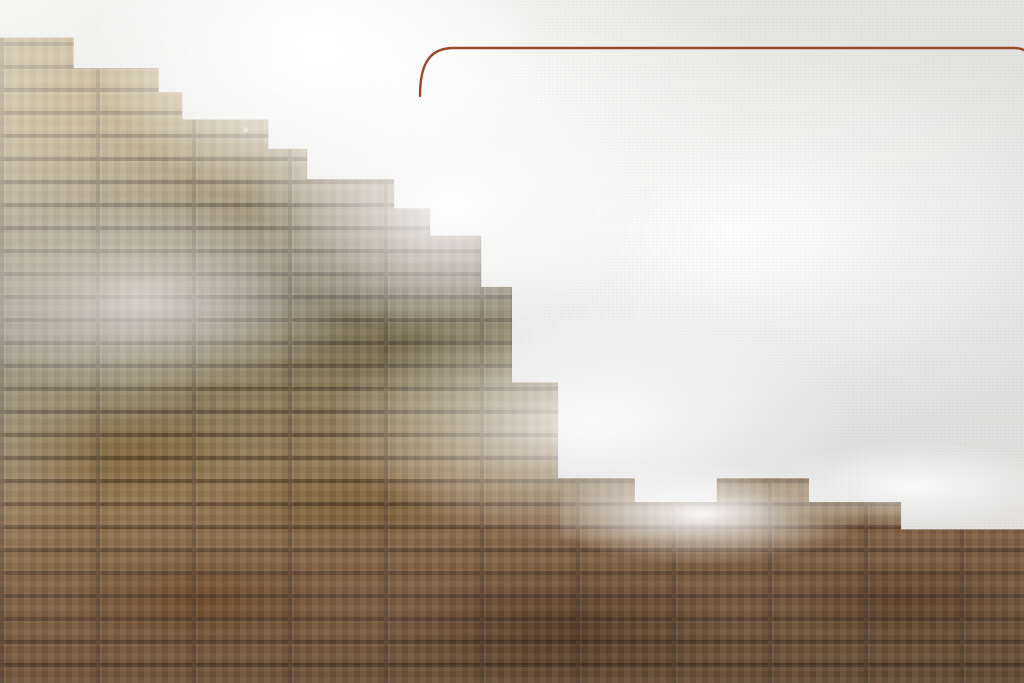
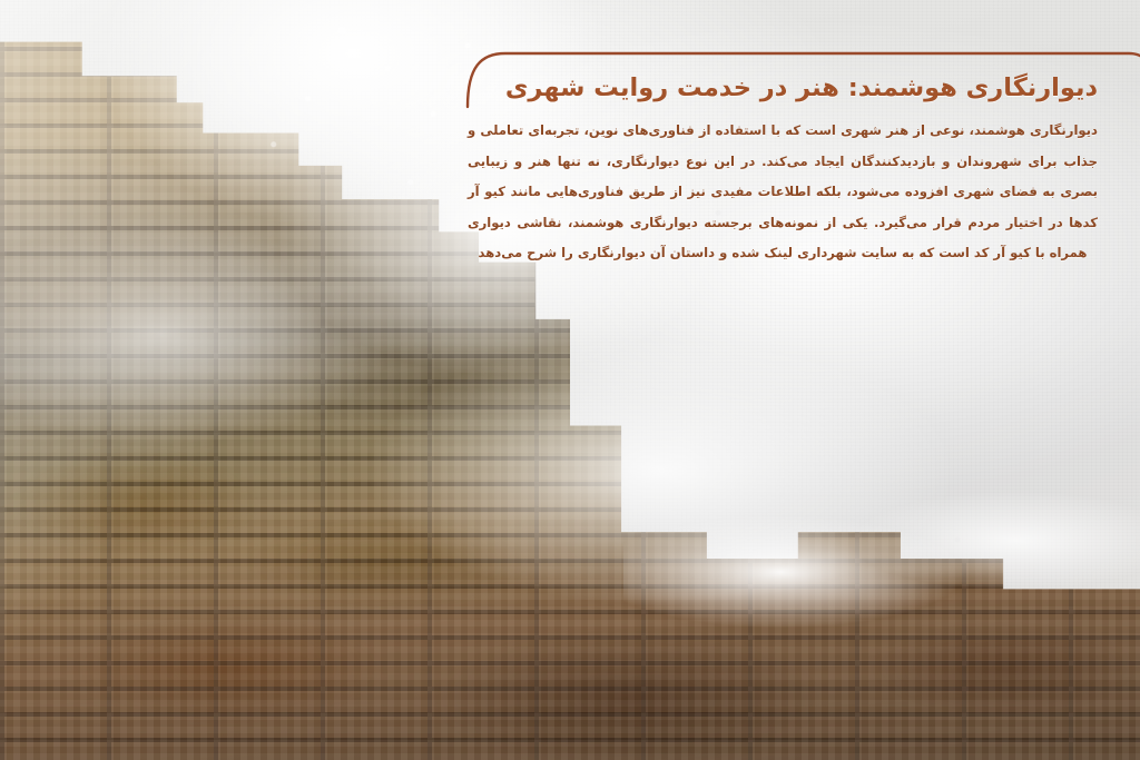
+ دیوارنگاری هوشمند: هنر در خدمت روایت شهری
+ دیوارنگاری هوشمند، نوعی از هنر شهری است که با استفاده از فناوری‌های نوین، تجربه‌ای تعاملی و جذاب برای شهروندان و بازدیدکنندگان ایجاد می‌کند. در این نوع دیوارنگاری، نه تنها هنر و زیبایی بصری به فضای شهری افزوده می‌شود، بلکه اطلاعات مفیدی نیز از طریق فناوری‌هایی مانند کیو آر کدها در اختیار مردم قرار می‌گیرد. یکی از نمونه‌های برجسته دیوارنگاری هوشمند، نقاشی دیواری همراه با کیو آر کد است که به سایت شهرداری لینک شده و داستان آن دیوارنگاری را شرح می‌دهد
